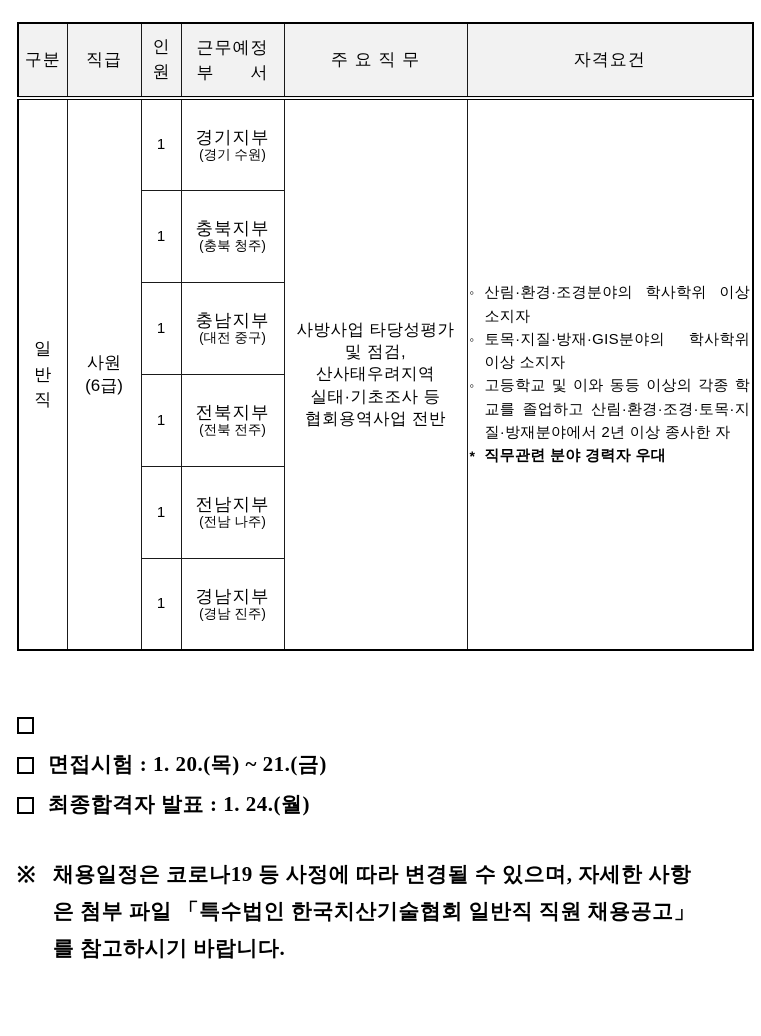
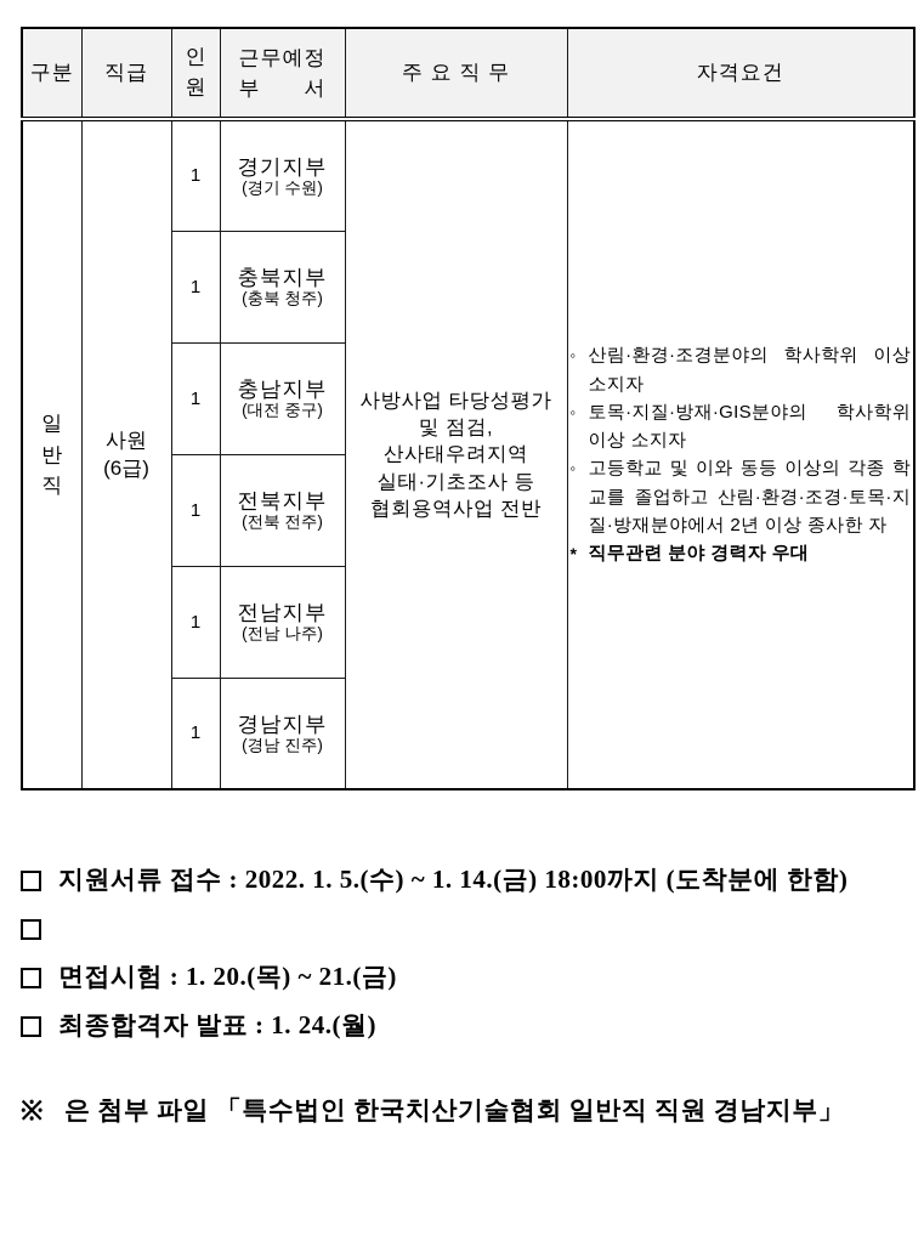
  구분	직급	인원	근무예정 부 서	주 요 직 무	자격요건
  일반직	사원 (6급)	1	경기지부 (경기 수원)	사방사업 타당성평가 및 점검, 산사태우려지역 실태·기초조사 등 협회용역사업 전반	◦ 산림·환경·조경분야의 학사학위 이상 소지자 ◦ 토목·지질·방재·GIS분야의 학사학위 이상 소지자 ◦ 고등학교 및 이와 동등 이상의 각종 학교를 졸업하고 산림·환경·조경·토목·지질·방재분야에서 2년 이상 종사한 자 * 직무관련 분야 경력자 우대
  1	충북지부 (충북 청주)
  1	충남지부 (대전 중구)
  1	전북지부 (전북 전주)
  1	전남지부 (전남 나주)
  1	경남지부 (경남 진주)
+ 지원서류 접수 : 2022. 1. 5.(수) ~ 1. 14.(금) 18:00까지 (도착분에 한함)
  면접시험 : 1. 20.(목) ~ 21.(금)
  최종합격자 발표 : 1. 24.(월)
  ※
- 채용일정은 코로나19 등 사정에 따라 변경될 수 있으며, 자세한 사항
- 은 첨부 파일 「특수법인 한국치산기술협회 일반직 직원 채용공고」
+ 은 첨부 파일 「특수법인 한국치산기술협회 일반직 직원 경남지부」
- 를 참고하시기 바랍니다.
